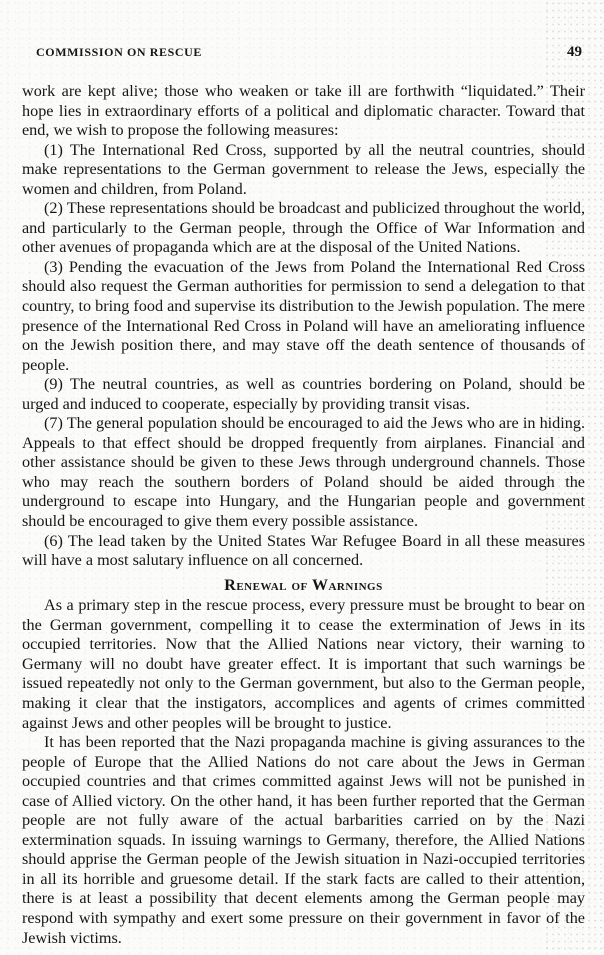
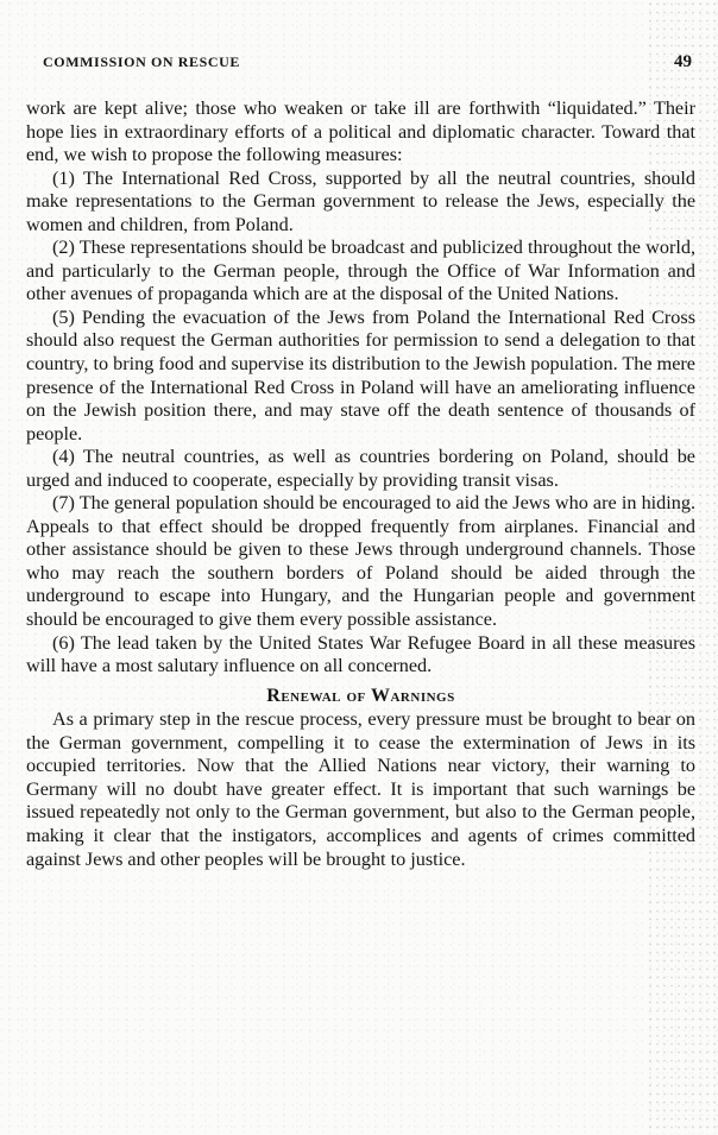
  COMMISSION ON RESCUE
  49
  work are kept alive; those who weaken or take ill are forthwith “liquidated.” Their hope lies in extraordinary efforts of a political and diplomatic character. Toward that end, we wish to propose the following measures:
  (1) The International Red Cross, supported by all the neutral countries, should make representations to the German government to release the Jews, especially the women and children, from Poland.
  (2) These representations should be broadcast and publicized throughout the world, and particularly to the German people, through the Office of War Information and other avenues of propaganda which are at the disposal of the United Nations.
- (3) Pending the evacuation of the Jews from Poland the International Red Cross should also request the German authorities for permission to send a delegation to that country, to bring food and supervise its distribution to the Jewish population. The mere presence of the International Red Cross in Poland will have an ameliorating influence on the Jewish position there, and may stave off the death sentence of thousands of people.
+ (5) Pending the evacuation of the Jews from Poland the International Red Cross should also request the German authorities for permission to send a delegation to that country, to bring food and supervise its distribution to the Jewish population. The mere presence of the International Red Cross in Poland will have an ameliorating influence on the Jewish position there, and may stave off the death sentence of thousands of people.
- (9) The neutral countries, as well as countries bordering on Poland, should be urged and induced to cooperate, especially by providing transit visas.
+ (4) The neutral countries, as well as countries bordering on Poland, should be urged and induced to cooperate, especially by providing transit visas.
  (7) The general population should be encouraged to aid the Jews who are in hiding. Appeals to that effect should be dropped frequently from airplanes. Financial and other assistance should be given to these Jews through underground channels. Those who may reach the southern borders of Poland should be aided through the underground to escape into Hungary, and the Hungarian people and government should be encouraged to give them every possible assistance.
  (6) The lead taken by the United States War Refugee Board in all these measures will have a most salutary influence on all concerned.
  Renewal of Warnings
  As a primary step in the rescue process, every pressure must be brought to bear on the German government, compelling it to cease the extermination of Jews in its occupied territories. Now that the Allied Nations near victory, their warning to Germany will no doubt have greater effect. It is important that such warnings be issued repeatedly not only to the German government, but also to the German people, making it clear that the instigators, accomplices and agents of crimes committed against Jews and other peoples will be brought to justice.
- It has been reported that the Nazi propaganda machine is giving assurances to the people of Europe that the Allied Nations do not care about the Jews in German occupied countries and that crimes committed against Jews will not be punished in case of Allied victory. On the other hand, it has been further reported that the German people are not fully aware of the actual barbarities carried on by the Nazi extermination squads. In issuing warnings to Germany, therefore, the Allied Nations should apprise the German people of the Jewish situation in Nazi-occupied territories in all its horrible and gruesome detail. If the stark facts are called to their attention, there is at least a possibility that decent elements among the German people may respond with sympathy and exert some pressure on their government in favor of the Jewish victims.
